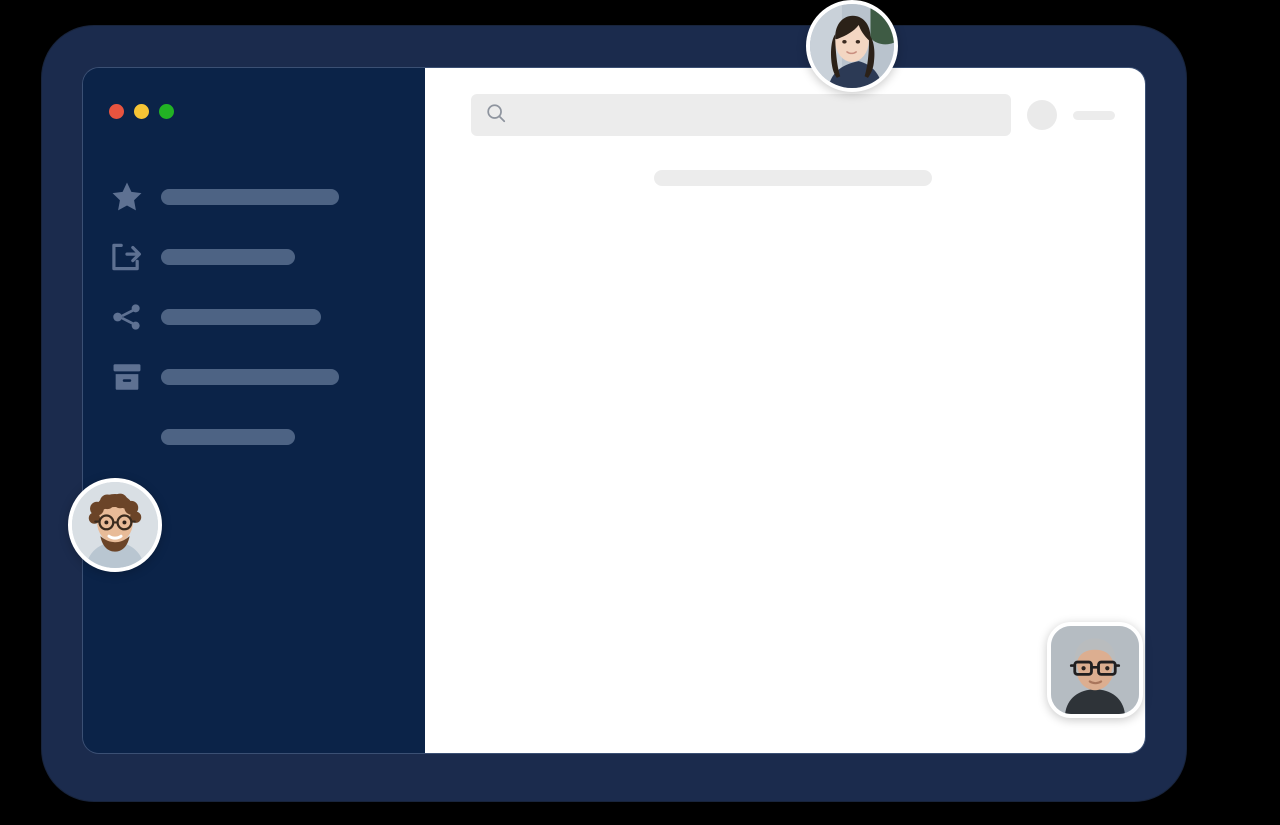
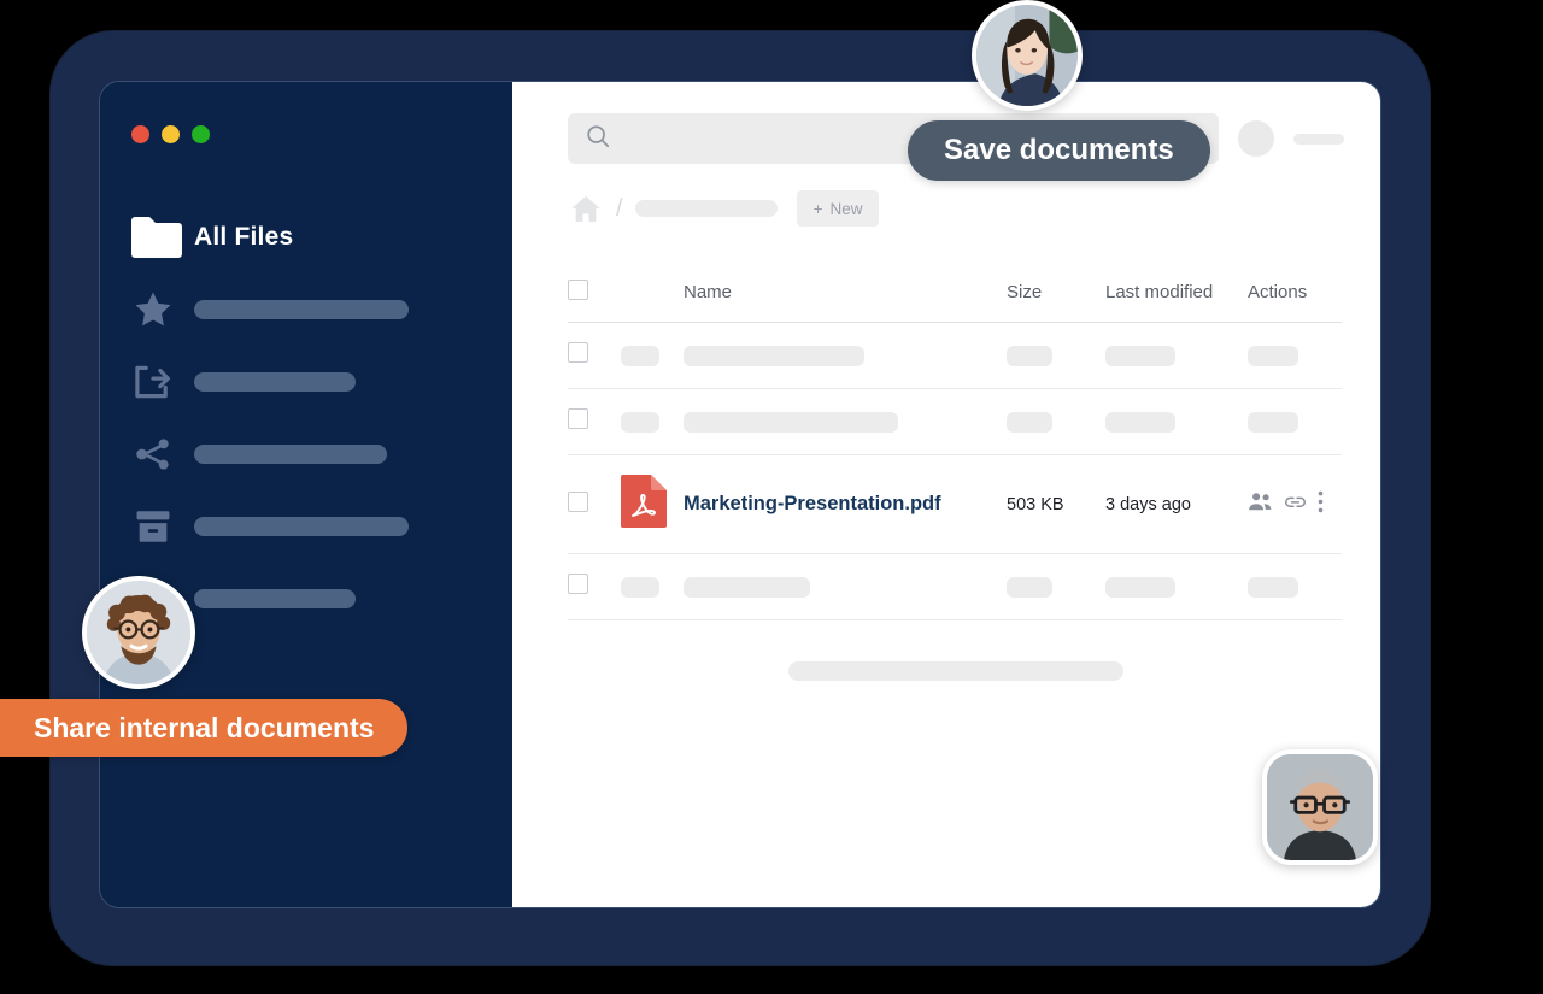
+ All Files
+ /
+ +
+ New
+ 		Name	Size	Last modified	Actions
+ 		Marketing-Presentation.pdf	503 KB	3 days ago
+ Save documents
+ Share internal documents
